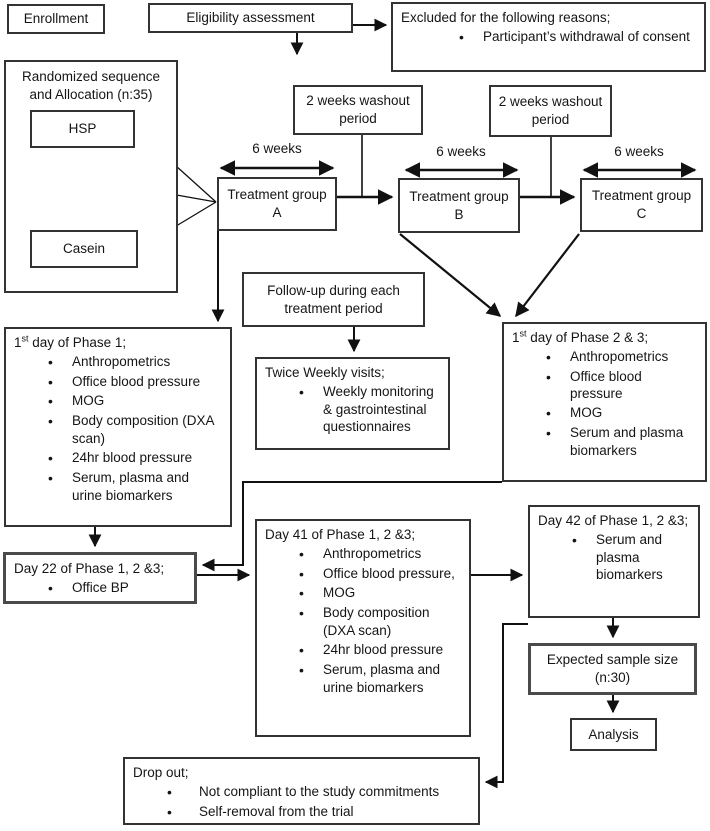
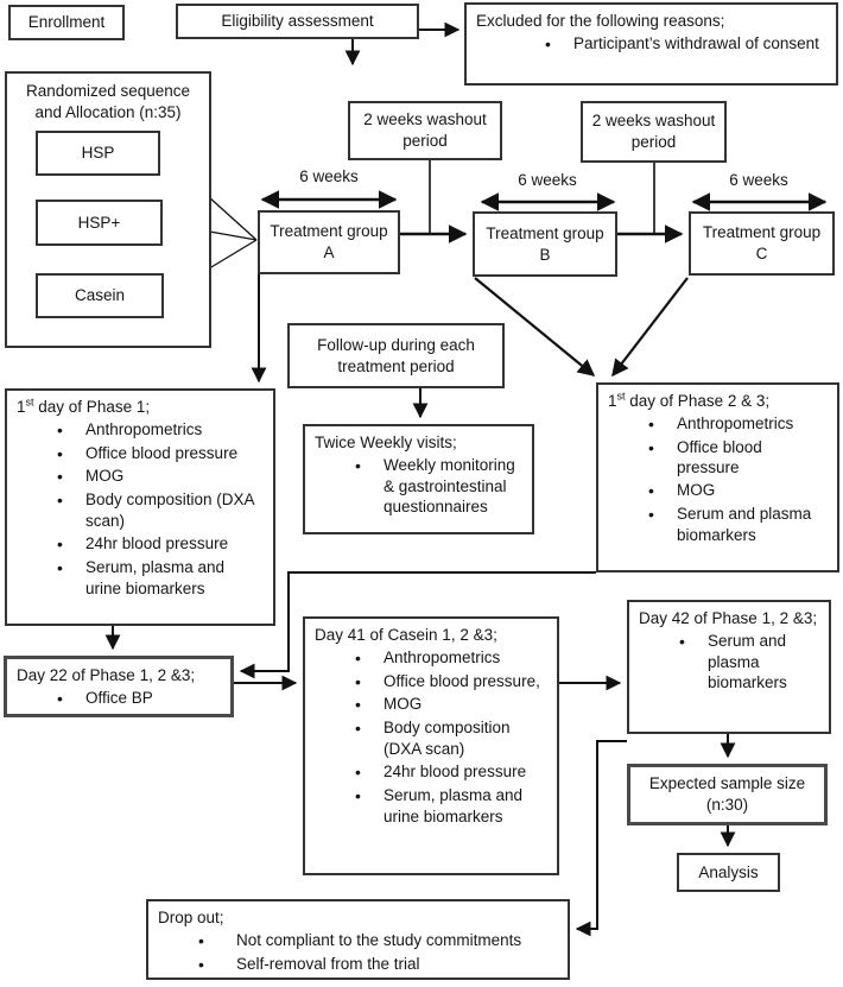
  Enrollment
  Eligibility assessment
  Excluded for the following reasons;
  Participant’s withdrawal of consent
  Randomized sequence and Allocation (n:35)
  HSP
+ HSP+
  Casein
  2 weeks washout period
  2 weeks washout period
  6 weeks
  6 weeks
  6 weeks
  Treatment group A
  Treatment group B
  Treatment group C
  Follow-up during each treatment period
  Twice Weekly visits;
  Weekly monitoring & gastrointestinal questionnaires
  1st day of Phase 1;
  Anthropometrics
  Office blood pressure
  MOG
  Body composition (DXA scan)
  24hr blood pressure
  Serum, plasma and urine biomarkers
  1st day of Phase 2 & 3;
  Anthropometrics
  Office blood pressure
  MOG
  Serum and plasma biomarkers
  Day 22 of Phase 1, 2 &3;
  Office BP
- Day 41 of Phase 1, 2 &3;
+ Day 41 of Casein 1, 2 &3;
  Anthropometrics
  Office blood pressure,
  MOG
  Body composition (DXA scan)
  24hr blood pressure
  Serum, plasma and urine biomarkers
  Day 42 of Phase 1, 2 &3;
  Serum and plasma biomarkers
  Expected sample size (n:30)
  Analysis
  Drop out;
  Not compliant to the study commitments
  Self-removal from the trial
